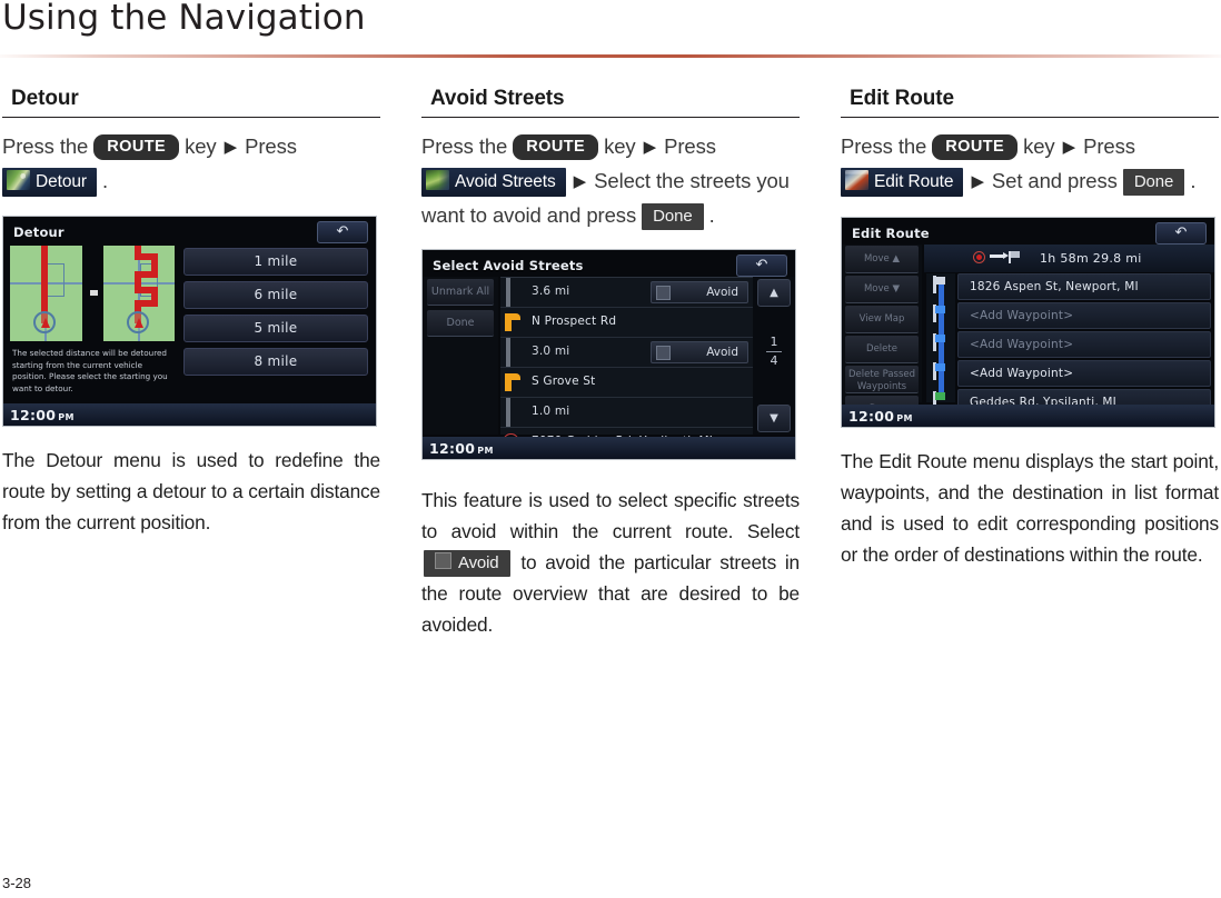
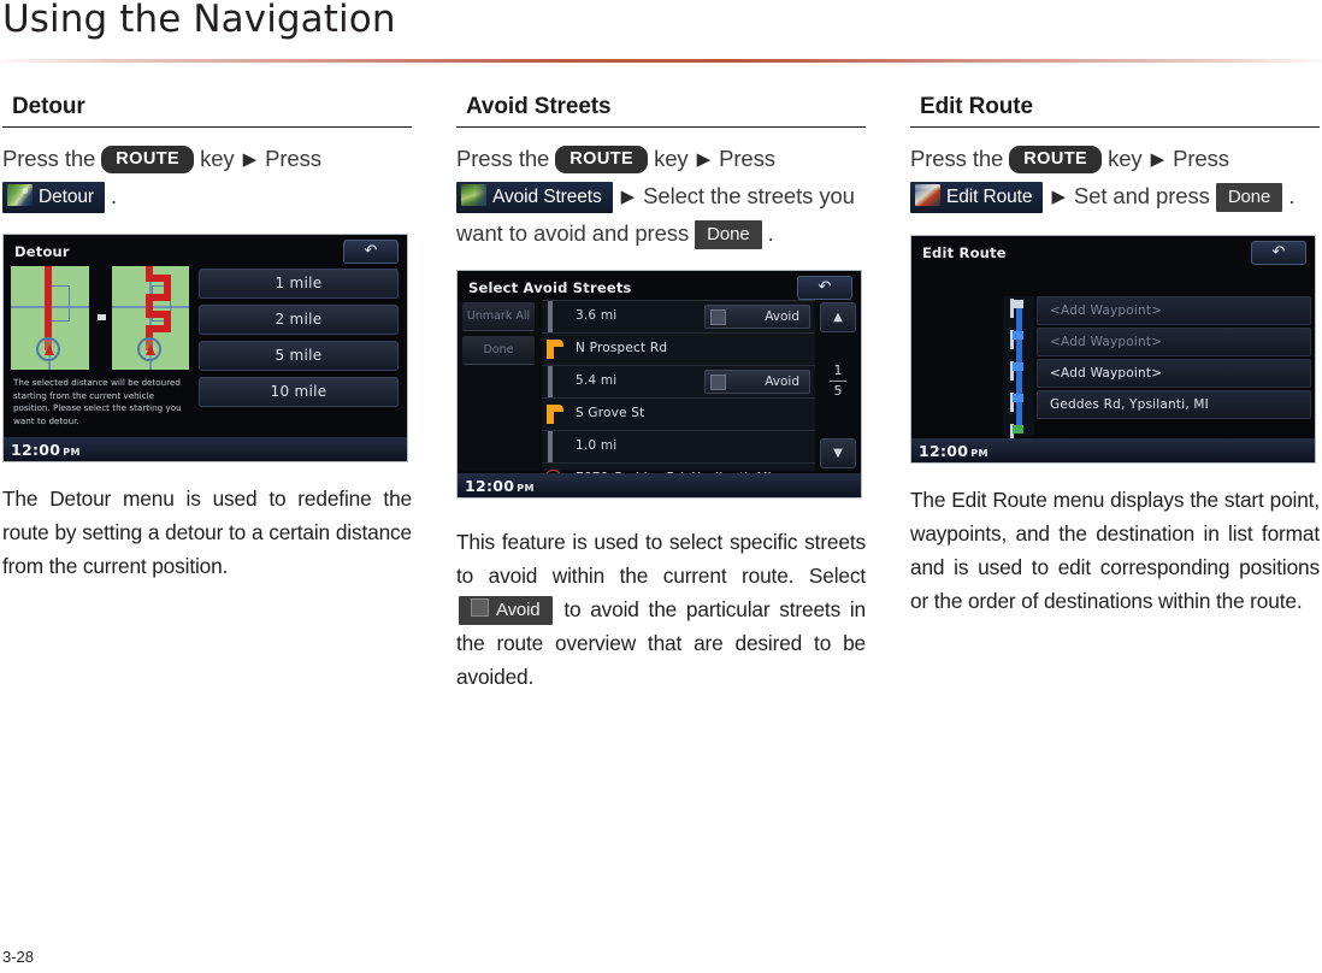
  Using the Navigation
  Detour
  Press the ROUTE key ▶ Press
  Detour .
  Detour
  ↶
  The selected distance will be detoured starting from the current vehicle position. Please select the starting you want to detour.
  1 mile
- 6 mile
+ 2 mile
  5 mile
- 8 mile
+ 10 mile
  12:00 PM
  The Detour menu is used to redefine the route by setting a detour to a certain distance from the current position.
  Avoid Streets
  Press the ROUTE key ▶ Press
  Avoid Streets ▶ Select the streets you want to avoid and press Done .
  Select Avoid Streets
  ↶
  Unmark All
  Done
  3.6 mi
  Avoid
  N Prospect Rd
- 3.0 mi
+ 5.4 mi
  Avoid
  S Grove St
  1.0 mi
  ▲
- 1 4
+ 1 5
  ▼
  12:00 PM
  This feature is used to select specific streets to avoid within the current route. Select Avoid to avoid the particular streets in the route overview that are desired to be avoided.
  Edit Route
  Press the ROUTE key ▶ Press
  Edit Route ▶ Set and press Done .
  Edit Route
  ↶
- Move ▲
- Move ▼
- View Map
- Delete
- Delete Passed Waypoints
- 1h 58m 29.8 mi
- 1826 Aspen St, Newport, MI
  <Add Waypoint>
  <Add Waypoint>
  <Add Waypoint>
  Geddes Rd, Ypsilanti, MI
  12:00 PM
  The Edit Route menu displays the start point, waypoints, and the destination in list format and is used to edit corresponding positions or the order of destinations within the route.
  3-28
